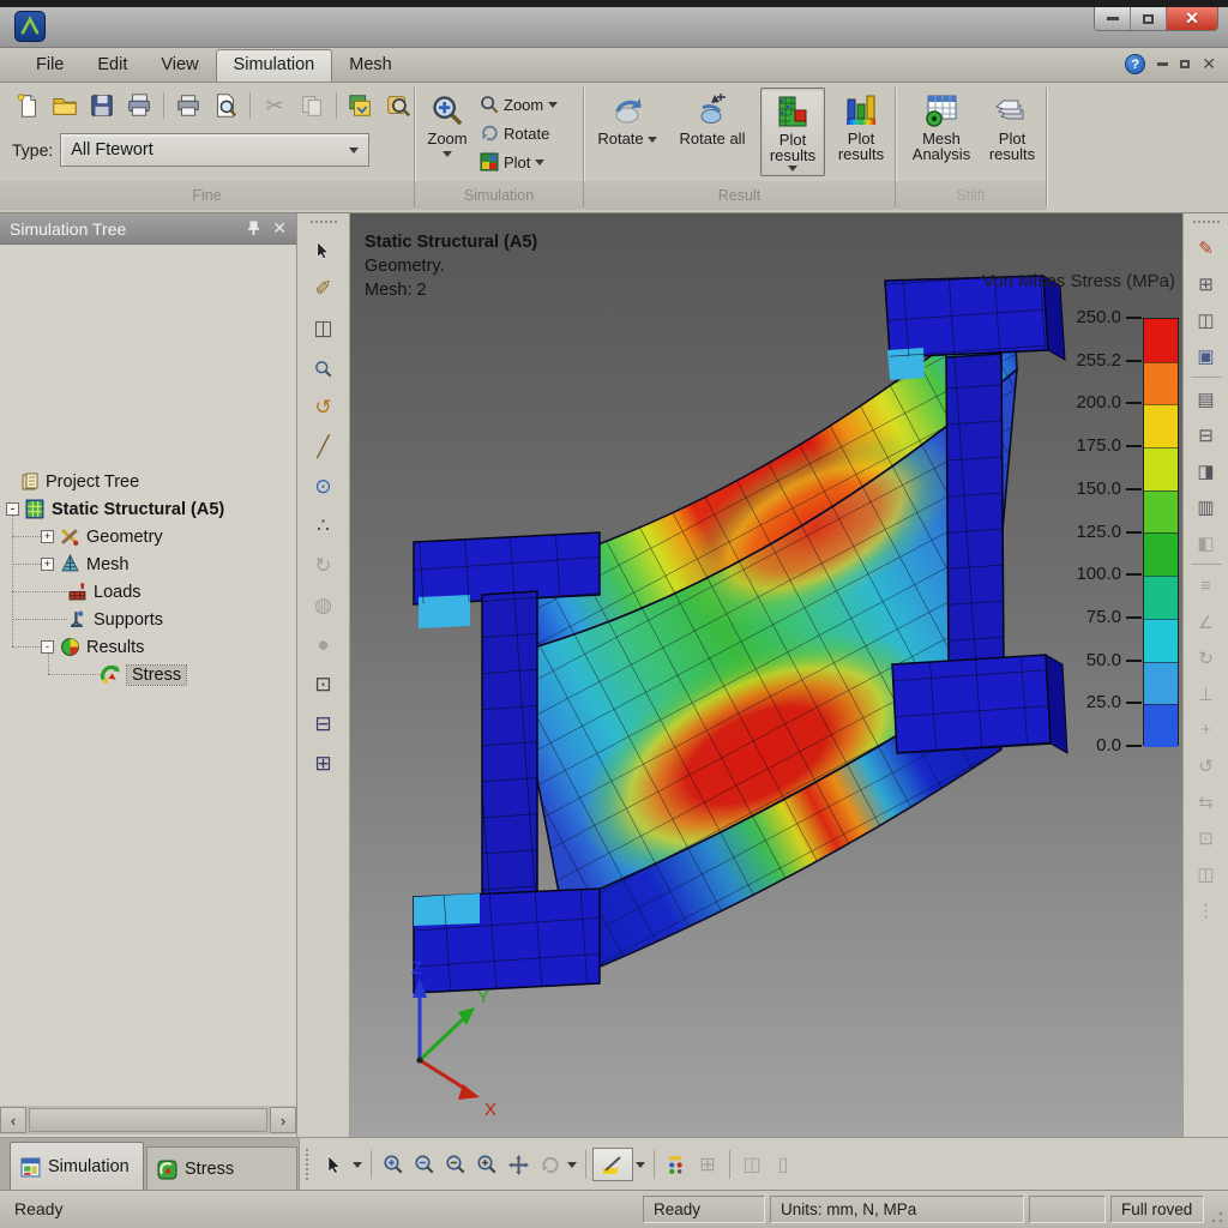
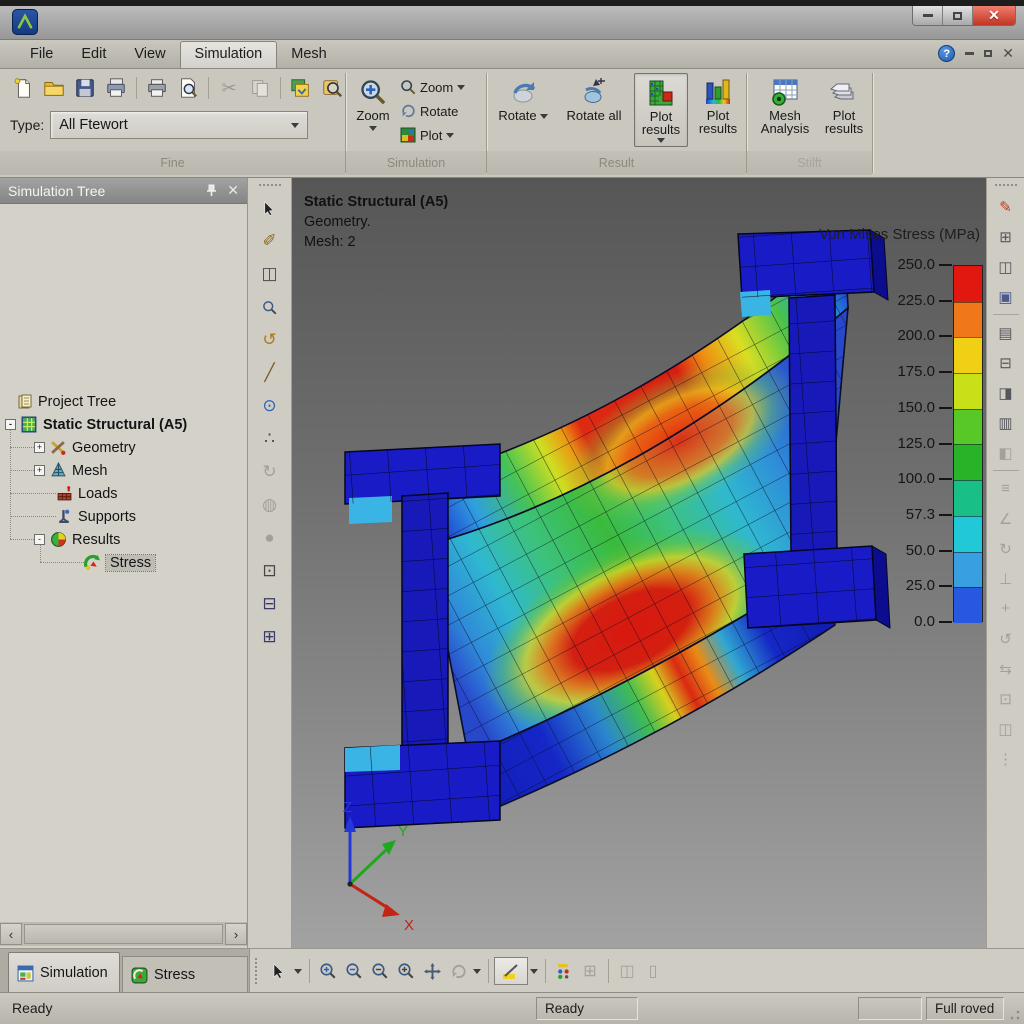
  ✕
  File
  Edit
  View
  Simulation
  Mesh
  ?
  ✕
  ✂
  Type:
  All Ftewort
  Fine
  Zoom
  Zoom
  Rotate
  Plot
  Simulation
  Rotate
  Rotate all
  Plot results
  Plot results
  Result
  Mesh Analysis
  Plot results
  Stilft
  Simulation Tree
  ✕
  Project Tree
  -
  Static Structural (A5)
  +
  Geometry
  +
  Mesh
  Loads
  Supports
  -
  Results
  Stress
  ‹
  ›
  ✐
  ◫
  ↺
  ╱
  ⊙
  ∴
  ↻
  ◍
  ●
  ⊡
  ⊟
  ⊞
  Z
  Y
  X
  Static Structural (A5)
  Geometry.
  Mesh: 2
  Von Mises Stress (MPa)
  250.0
- 255.2
+ 225.0
  200.0
  175.0
  150.0
  125.0
  100.0
- 75.0
+ 57.3
  50.0
  25.0
  0.0
  ✎
  ⊞
  ◫
  ▣
  ▤
  ⊟
  ◨
  ▥
  ◧
  ≡
  ∠
  ↻
  ⊥
  +
  ↺
  ⇆
  ⊡
  ◫
  ⋮
  Simulation
  Stress
  ⊞
  ◫
  ▯
  Ready
  Ready
- Units: mm, N, MPa
  Full roved
